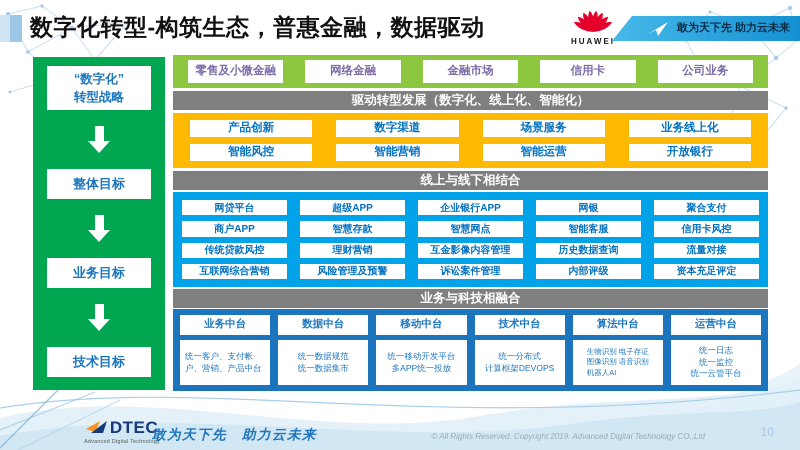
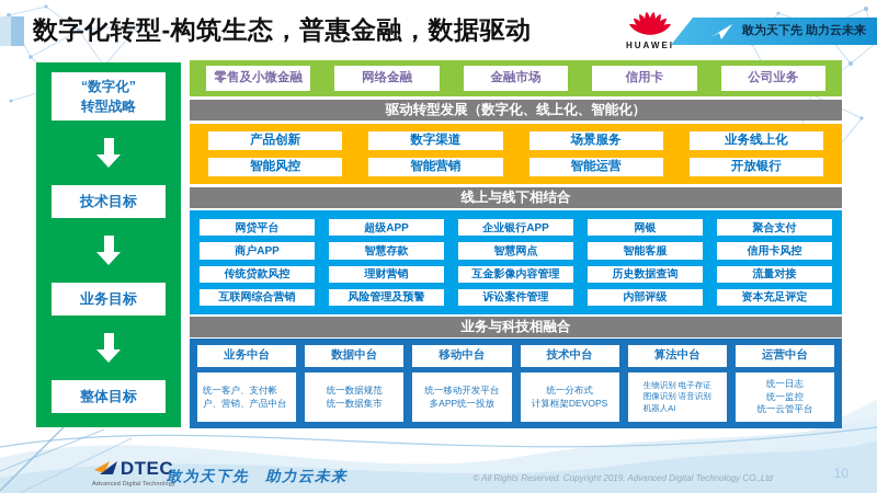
  数字化转型-构筑生态，普惠金融，数据驱动
  HUAWEI
  敢为天下先 助力云未来
  “数字化”
  转型战略
- 整体目标
+ 技术目标
  业务目标
- 技术目标
+ 整体目标
  零售及小微金融
  网络金融
  金融市场
  信用卡
  公司业务
  驱动转型发展（数字化、线上化、智能化）
  产品创新
  数字渠道
  场景服务
  业务线上化
  智能风控
  智能营销
  智能运营
  开放银行
  线上与线下相结合
  网贷平台
  超级APP
  企业银行APP
  网银
  聚合支付
  商户APP
  智慧存款
  智慧网点
  智能客服
  信用卡风控
  传统贷款风控
  理财营销
  互金影像内容管理
  历史数据查询
  流量对接
  互联网综合营销
  风险管理及预警
  诉讼案件管理
  内部评级
  资本充足评定
  业务与科技相融合
  业务中台
  统一客户、支付帐户、营销、产品中台
  数据中台
  统一数据规范
  统一数据集市
  移动中台
  统一移动开发平台
  多APP统一投放
  技术中台
  统一分布式
  计算框架DEVOPS
  算法中台
  生物识别 电子存证
  图像识别 语音识别
  机器人AI
  运营中台
  统一日志
  统一监控
  统一云管平台
  DTEC
  敢为天下先 助力云未来
  © All Rights Reserved. Copyright 2019. Advanced Digital Technology CO.,Ltd
  10
